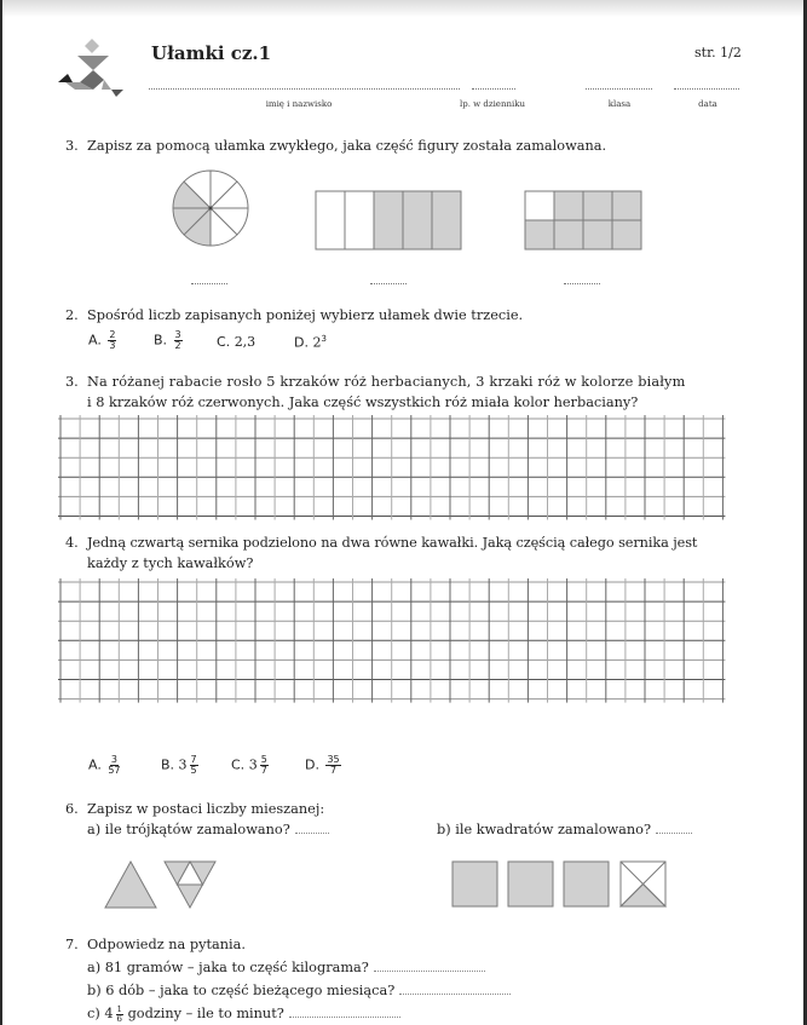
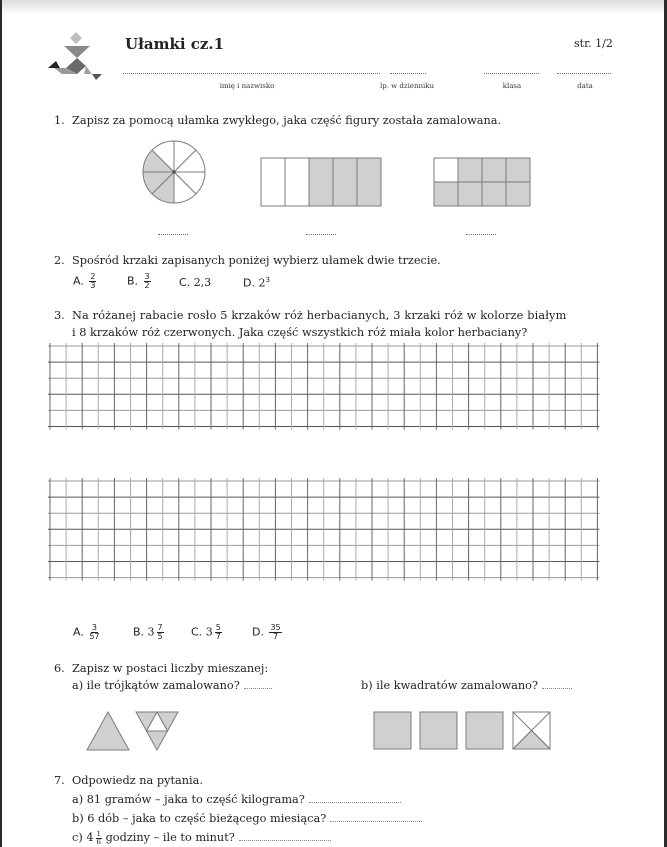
  Ułamki cz.1
  str. 1/2
  imię i nazwisko
  lp. w dzienniku
  klasa
  data
- 3. Zapisz za pomocą ułamka zwykłego, jaka część figury została zamalowana.
+ 1. Zapisz za pomocą ułamka zwykłego, jaka część figury została zamalowana.
- 2. Spośród liczb zapisanych poniżej wybierz ułamek dwie trzecie.
+ 2. Spośród krzaki zapisanych poniżej wybierz ułamek dwie trzecie.
  A.
  2
  3
  B.
  3
  2
  C. 2,3
  D. 23
  3. Na różanej rabacie rosło 5 krzaków róż herbacianych, 3 krzaki róż w kolorze białym
  i 8 krzaków róż czerwonych. Jaka część wszystkich róż miała kolor herbaciany?
- 4. Jedną czwartą sernika podzielono na dwa równe kawałki. Jaką częścią całego sernika jest
- każdy z tych kawałków?
  A.
  3
  57
  B. 3
  7
  5
  C. 3
  5
  7
  D.
  35
  7
  6. Zapisz w postaci liczby mieszanej:
  a) ile trójkątów zamalowano?
  b) ile kwadratów zamalowano?
  7. Odpowiedz na pytania.
  a) 81 gramów – jaka to część kilograma?
  b) 6 dób – jaka to część bieżącego miesiąca?
  c) 4
  1
  6
  godziny – ile to minut?
